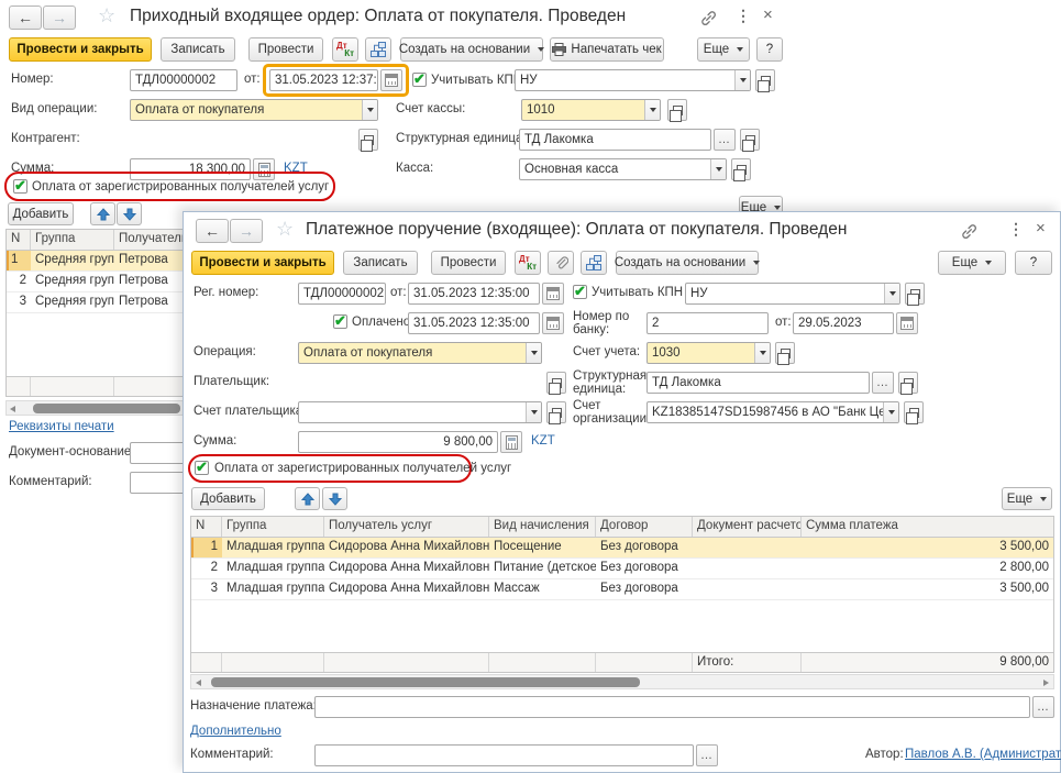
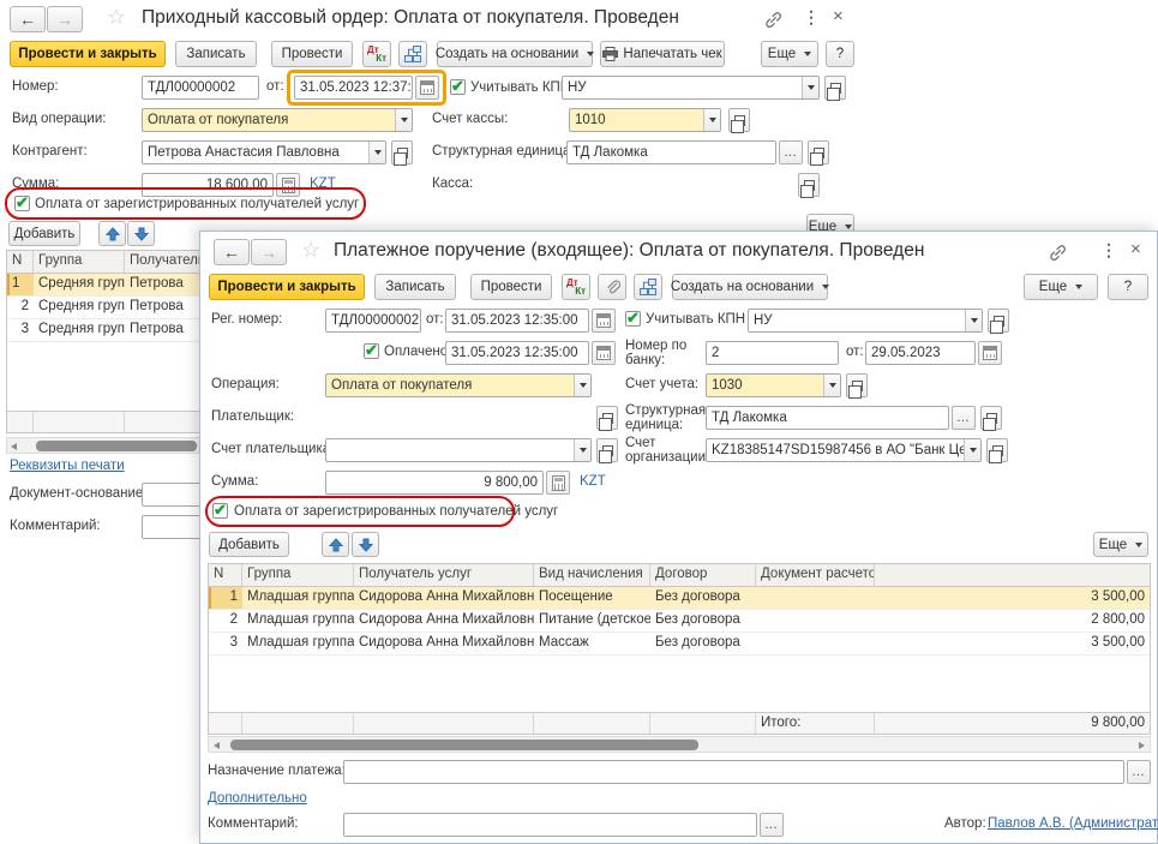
  ←
  →
  ☆
- Приходный входящее ордер: Оплата от покупателя. Проведен
+ Приходный кассовый ордер: Оплата от покупателя. Проведен
  ⋮
  ×
  Провести и закрыть
  Записать
  Провести
  Дт
  Кт
  Создать на основании
  Напечатать чек
  Еще
  ?
  Номер:
  ТДЛ00000002
  от:
  31.05.2023 12:37:
  Учитывать КП
  НУ
  Вид операции:
  Оплата от покупателя
  Счет кассы:
  1010
  Контрагент:
+ Петрова Анастасия Павловна
  Структурная единиц
  ТД Лакомка
  …
  Сумма:
- 18 300,00
+ 18 600,00
  KZT
  Касса:
- Основная касса
  Оплата от зарегистрированных получателей услуг
  Еще
  Добавить
  N
  Группа
  1
  Средняя груп
  Петрова
  2
  Средняя груп
  Петрова
  3
  Средняя груп
  Петрова
  Реквизиты печати
  Документ-основание
  Комментарий:
  ←
  →
  ☆
  Платежное поручение (входящее): Оплата от покупателя. Проведен
  ⋮
  ×
  Провести и закрыть
  Записать
  Провести
  Дт
  Кт
  Создать на основании
  Еще
  ?
  Рег. номер:
  ТДЛ00000002
  от:
  31.05.2023 12:35:00
  Учитывать КПН
  НУ
  Оплачено
  31.05.2023 12:35:00
  Номер по банку:
  2
  от:
  29.05.2023
  Операция:
  Оплата от покупателя
  Счет учета:
  1030
  Плательщик:
  Структурная единица:
  ТД Лакомка
  …
  Счет плательщик
  Счет организации
  KZ18385147SD15987456 в АО "Банк Ц
  Сумма:
  9 800,00
  KZT
  Оплата от зарегистрированных получателей услуг
  Добавить
  Еще
  N
  Группа
  Получатель услуг
  Вид начисления
  Договор
  Документ расчето
- Сумма платежа
  1
  Младшая группа
  Сидорова Анна Михайловн
  Посещение
  Без договора
  3 500,00
  2
  Младшая группа
  Сидорова Анна Михайловн
  Питание (детское
  Без договора
  2 800,00
  3
  Младшая группа
  Сидорова Анна Михайловн
  Массаж
  Без договора
  3 500,00
  Итого:
  9 800,00
  Назначение платежа
  …
  Дополнительно
  Комментарий:
  …
  Автор:
  Павлов А.В. (Администрат
